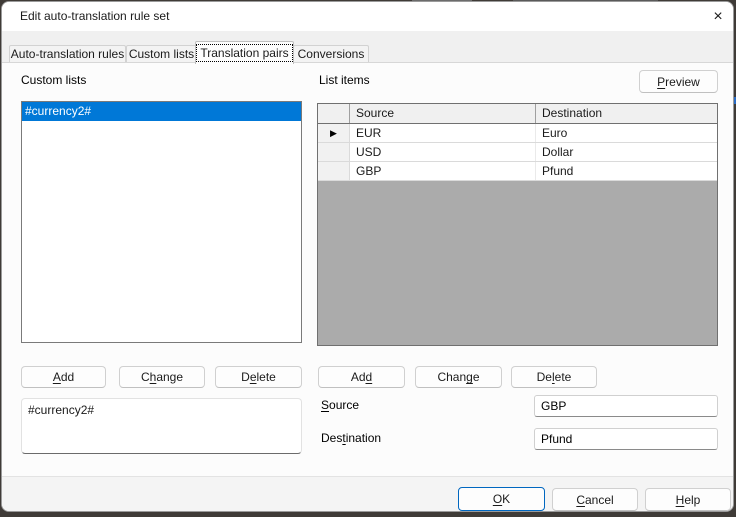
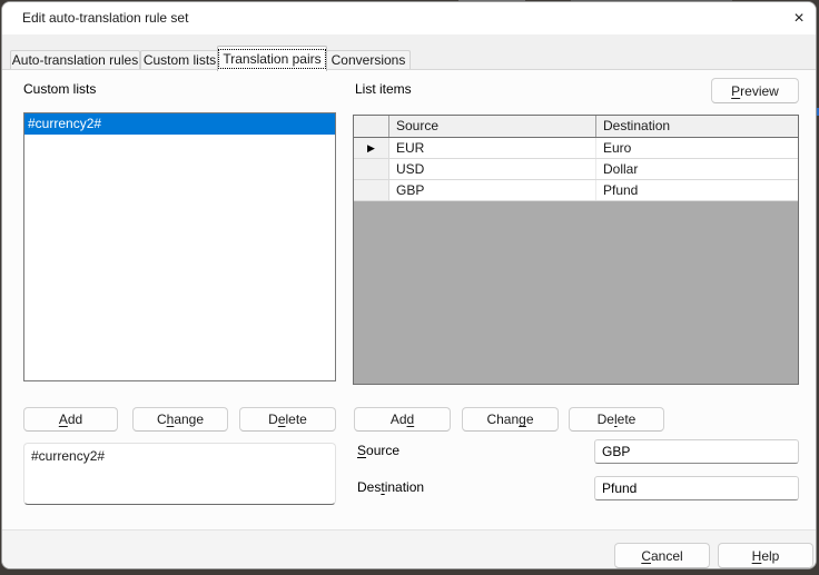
  Edit auto-translation rule set
  ×
  Auto-translation rules
  Custom lists
  Translation pairs
  Conversions
  Custom lists
  #currency2#
  Add
  Change
  Delete
  #currency2#
  List items
  Preview
  Source
  Destination
  ▶
  EUR
  Euro
  USD
  Dollar
  GBP
  Pfund
  Add
  Change
  Delete
  Source
  GBP
  Destination
  Pfund
- OK
  Cancel
  Help
